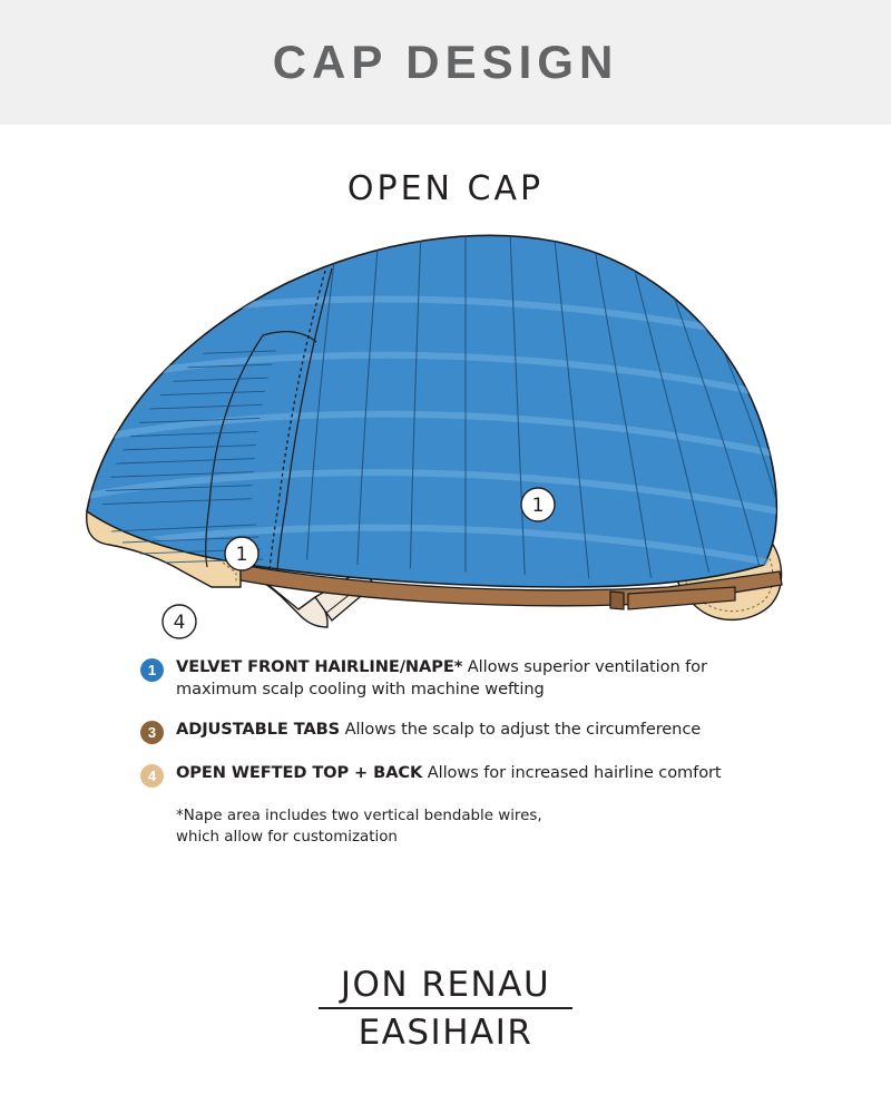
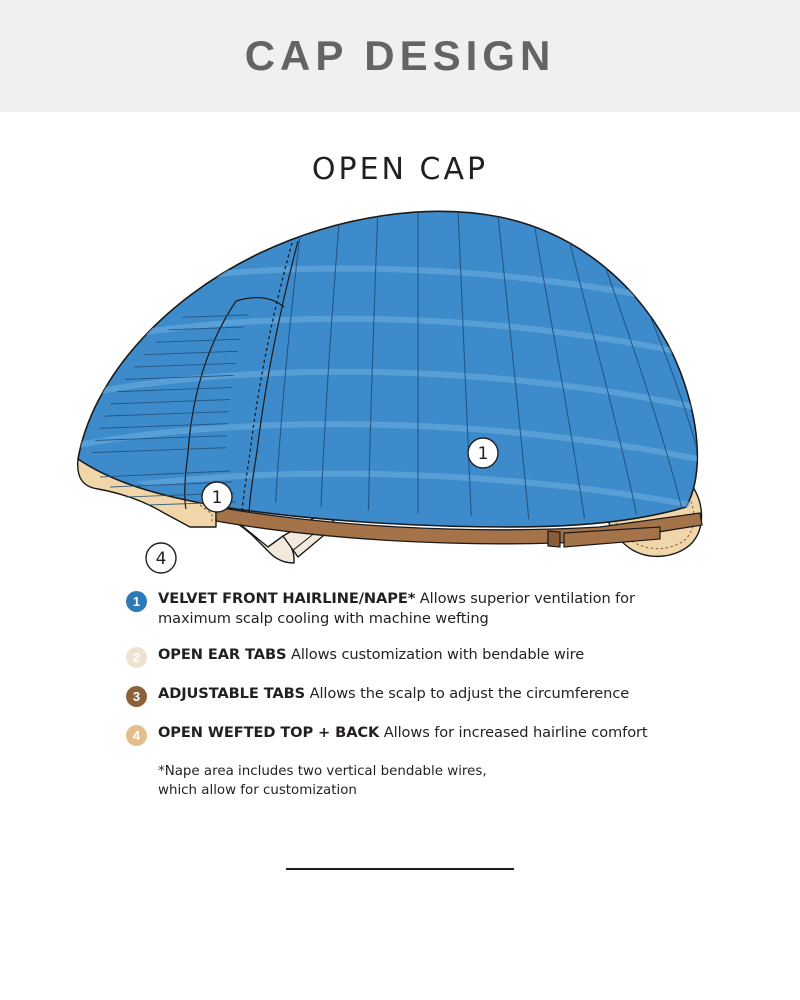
  CAP DESIGN
  OPEN CAP
  1
  1
  4
  1
  VELVET FRONT HAIRLINE/NAPE* Allows superior ventilation for maximum scalp cooling with machine wefting
+ 2
+ OPEN EAR TABS Allows customization with bendable wire
  3
  ADJUSTABLE TABS Allows the scalp to adjust the circumference
  4
  OPEN WEFTED TOP + BACK Allows for increased hairline comfort
  *Nape area includes two vertical bendable wires,
  which allow for customization
- JON RENAU
- EASIHAIR
